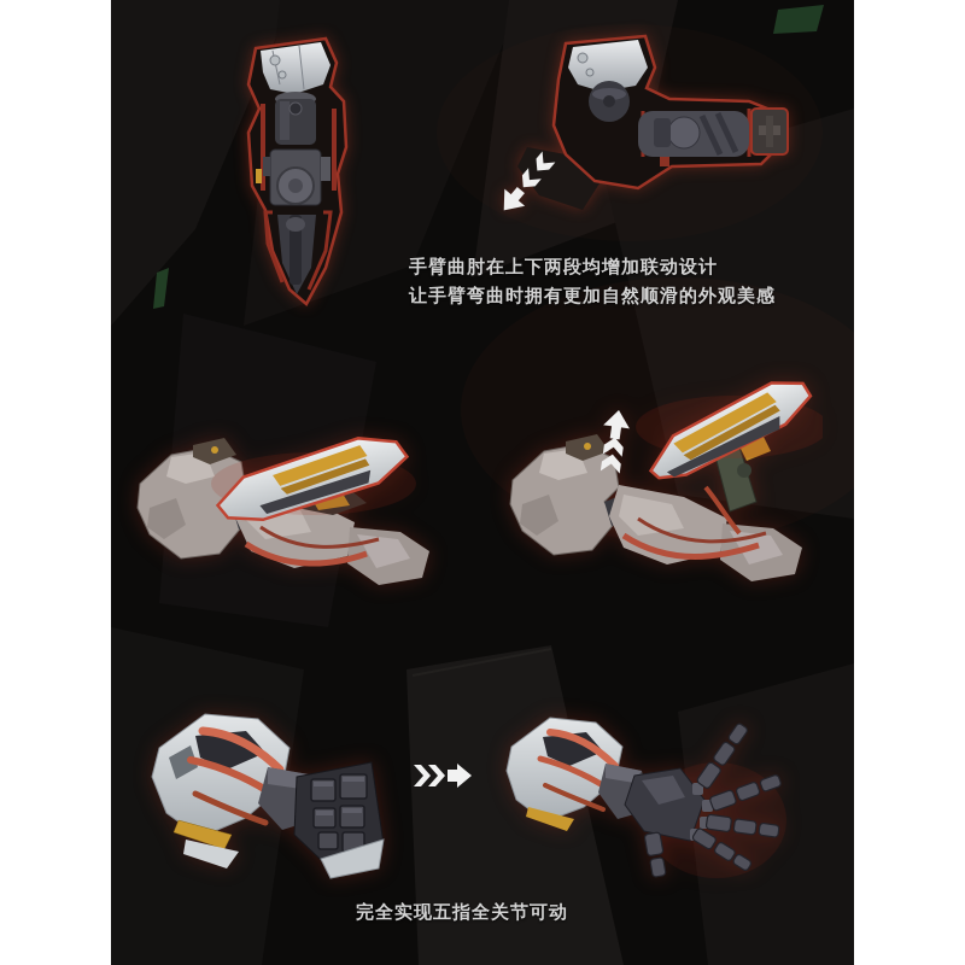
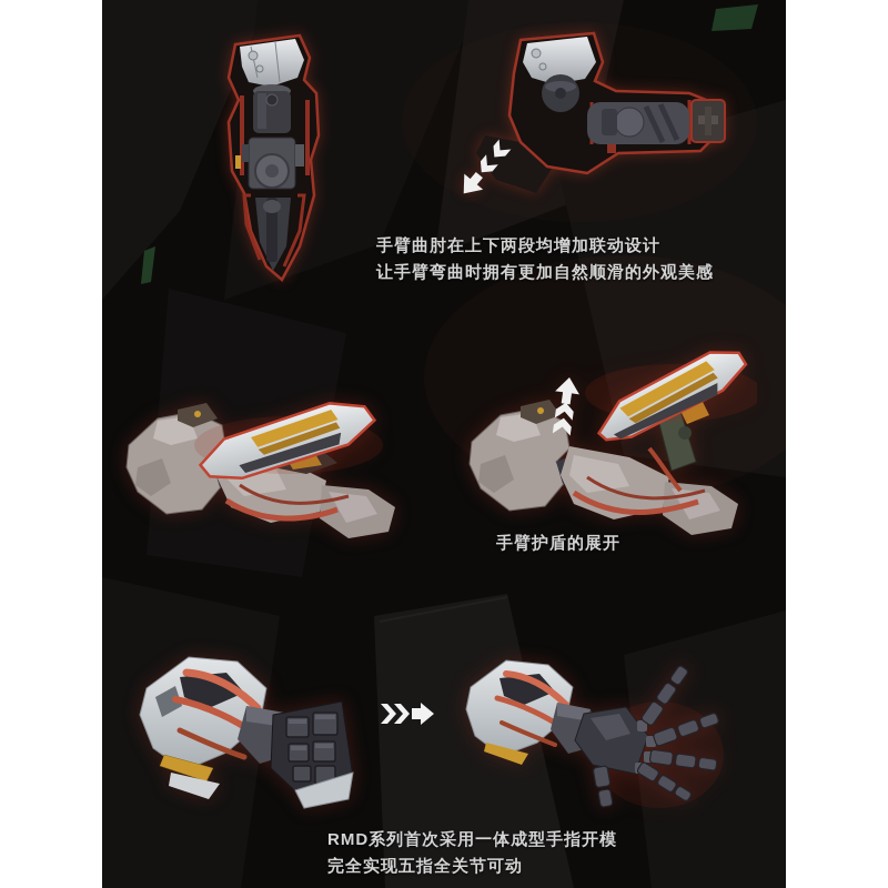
  手臂曲肘在上下两段均增加联动设计
  让手臂弯曲时拥有更加自然顺滑的外观美感
+ 手臂护盾的展开
+ RMD系列首次采用一体成型手指开模
  完全实现五指全关节可动
